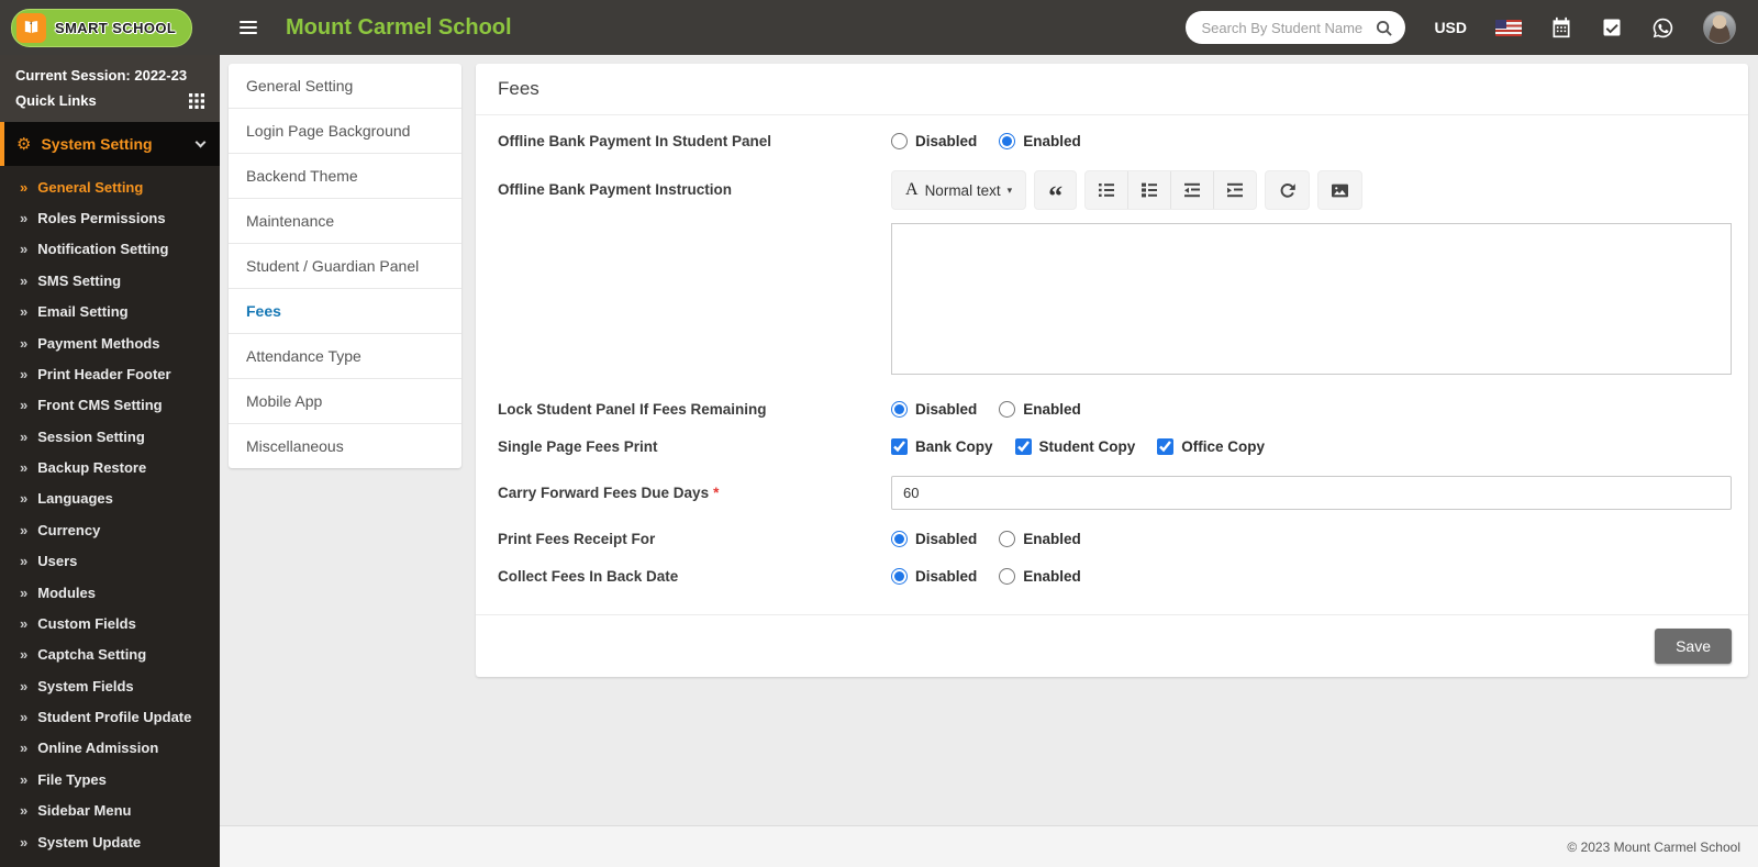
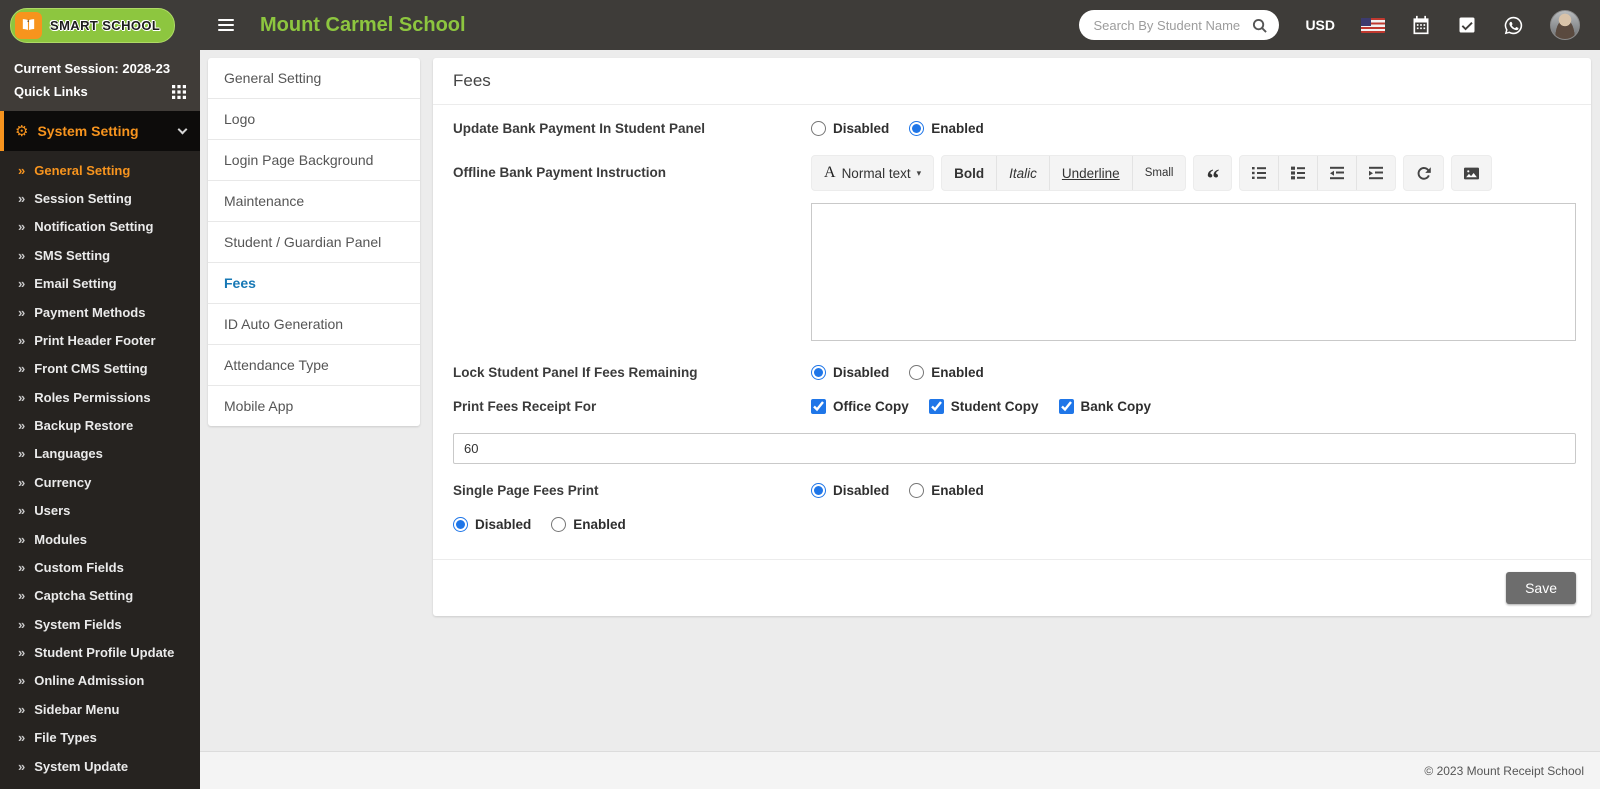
  SMART SCHOOL
  Mount Carmel School
  Search By Student Name
  USD
- Current Session: 2022-23
+ Current Session: 2028-23
  Quick Links
  ⚙
  System Setting
  »
  General Setting
  »
- Roles Permissions
+ Session Setting
  »
  Notification Setting
  »
  SMS Setting
  »
  Email Setting
  »
  Payment Methods
  »
  Print Header Footer
  »
  Front CMS Setting
  »
- Session Setting
+ Roles Permissions
  »
  Backup Restore
  »
  Languages
  »
  Currency
  »
  Users
  »
  Modules
  »
  Custom Fields
  »
  Captcha Setting
  »
  System Fields
  »
  Student Profile Update
  »
  Online Admission
  »
- File Types
+ Sidebar Menu
  »
- Sidebar Menu
+ File Types
  »
  System Update
  General Setting
+ Logo
  Login Page Background
- Backend Theme
  Maintenance
  Student / Guardian Panel
  Fees
+ ID Auto Generation
  Attendance Type
  Mobile App
- Miscellaneous
  Fees
- Offline Bank Payment In Student Panel
+ Update Bank Payment In Student Panel
  Disabled
  Enabled
  Offline Bank Payment Instruction
  A
  Normal text
  ▾
+ Bold
+ Italic
+ Underline
+ Small
  “
  Lock Student Panel If Fees Remaining
  Disabled
  Enabled
- Single Page Fees Print
+ Print Fees Receipt For
- Bank Copy
+ Office Copy
  Student Copy
- Office Copy
+ Bank Copy
- Carry Forward Fees Due Days *
  60
- Print Fees Receipt For
+ Single Page Fees Print
  Disabled
  Enabled
- Collect Fees In Back Date
  Disabled
  Enabled
  Save
- © 2023 Mount Carmel School
+ © 2023 Mount Receipt School
